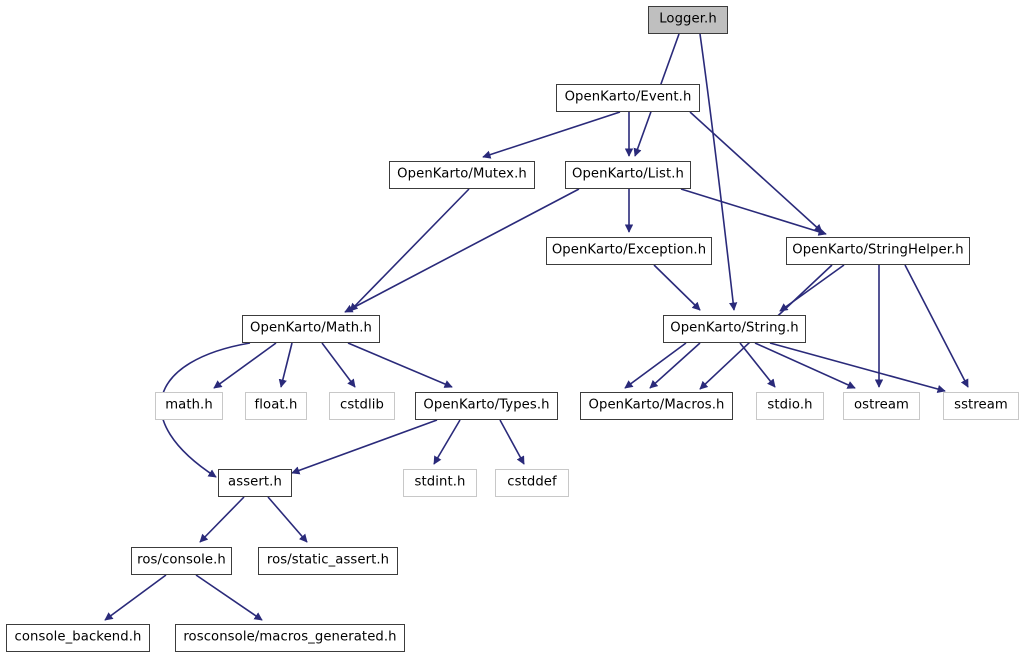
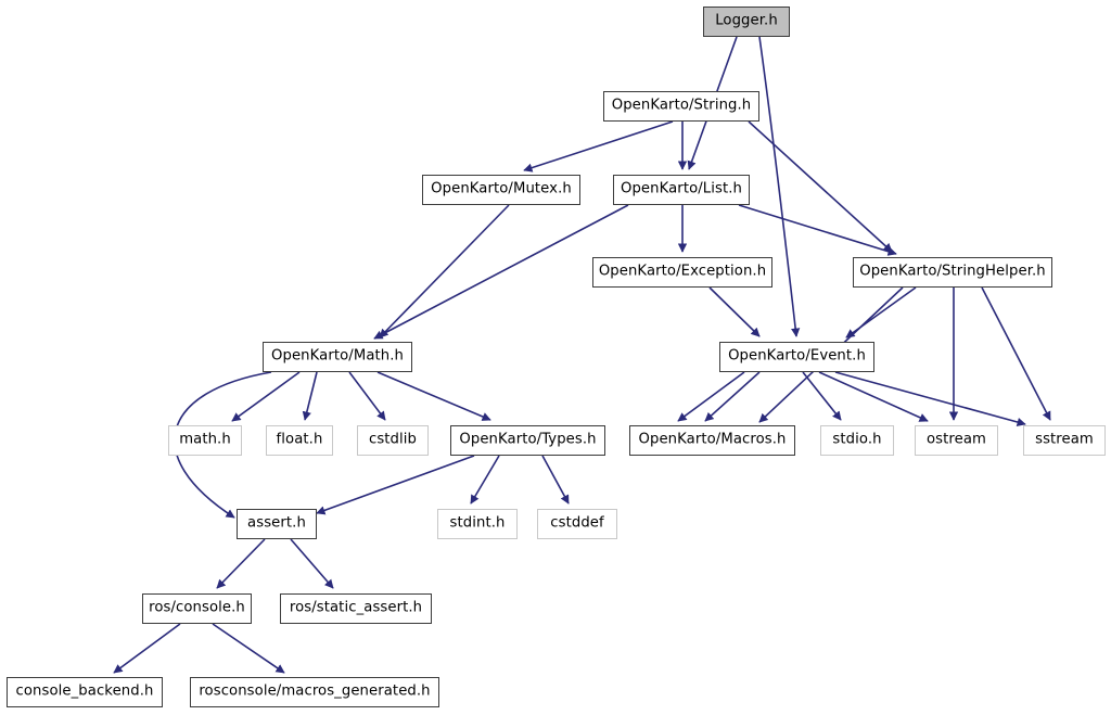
  Logger.h
- OpenKarto/Event.h
+ OpenKarto/String.h
  OpenKarto/Mutex.h
  OpenKarto/List.h
  OpenKarto/Exception.h
  OpenKarto/StringHelper.h
  OpenKarto/Math.h
- OpenKarto/String.h
+ OpenKarto/Event.h
  math.h
  float.h
  cstdlib
  OpenKarto/Types.h
  OpenKarto/Macros.h
  stdio.h
  ostream
  sstream
  stdint.h
  cstddef
  assert.h
  ros/console.h
  ros/static_assert.h
  console_backend.h
  rosconsole/macros_generated.h
